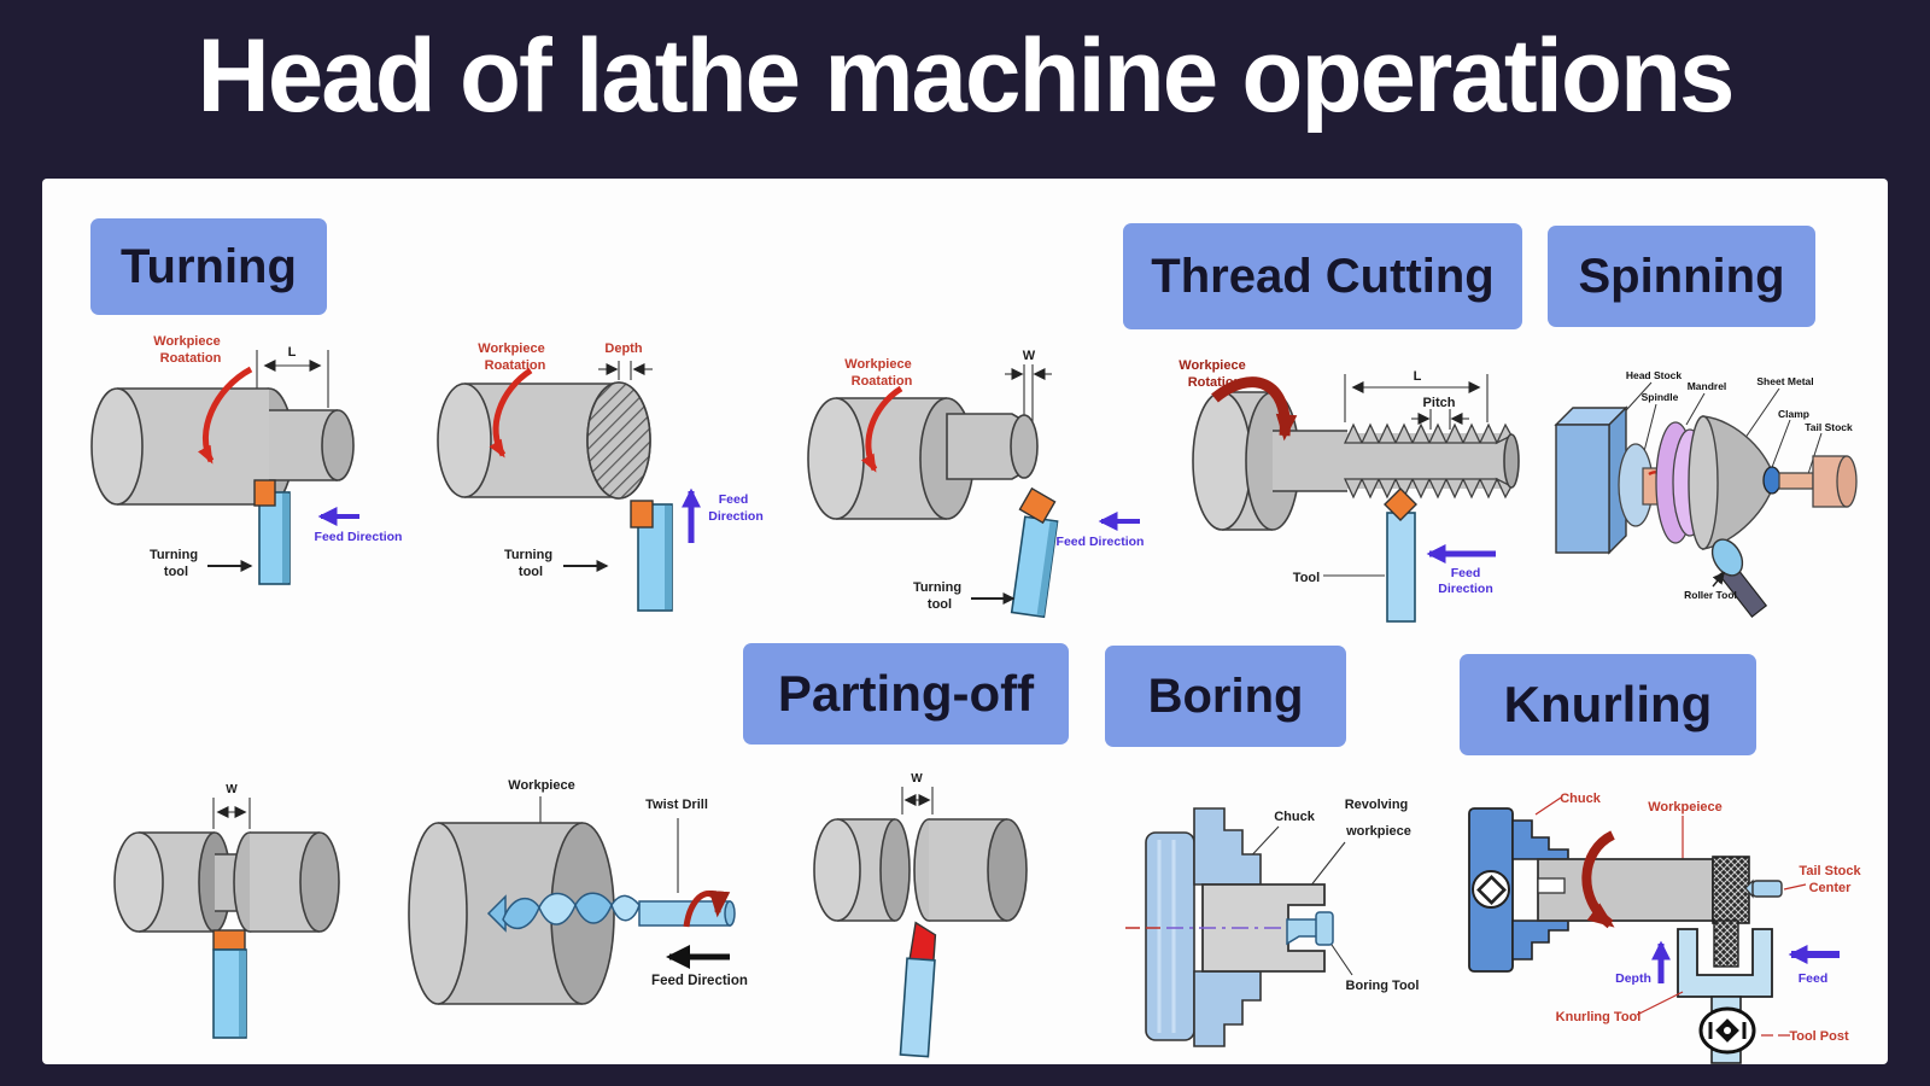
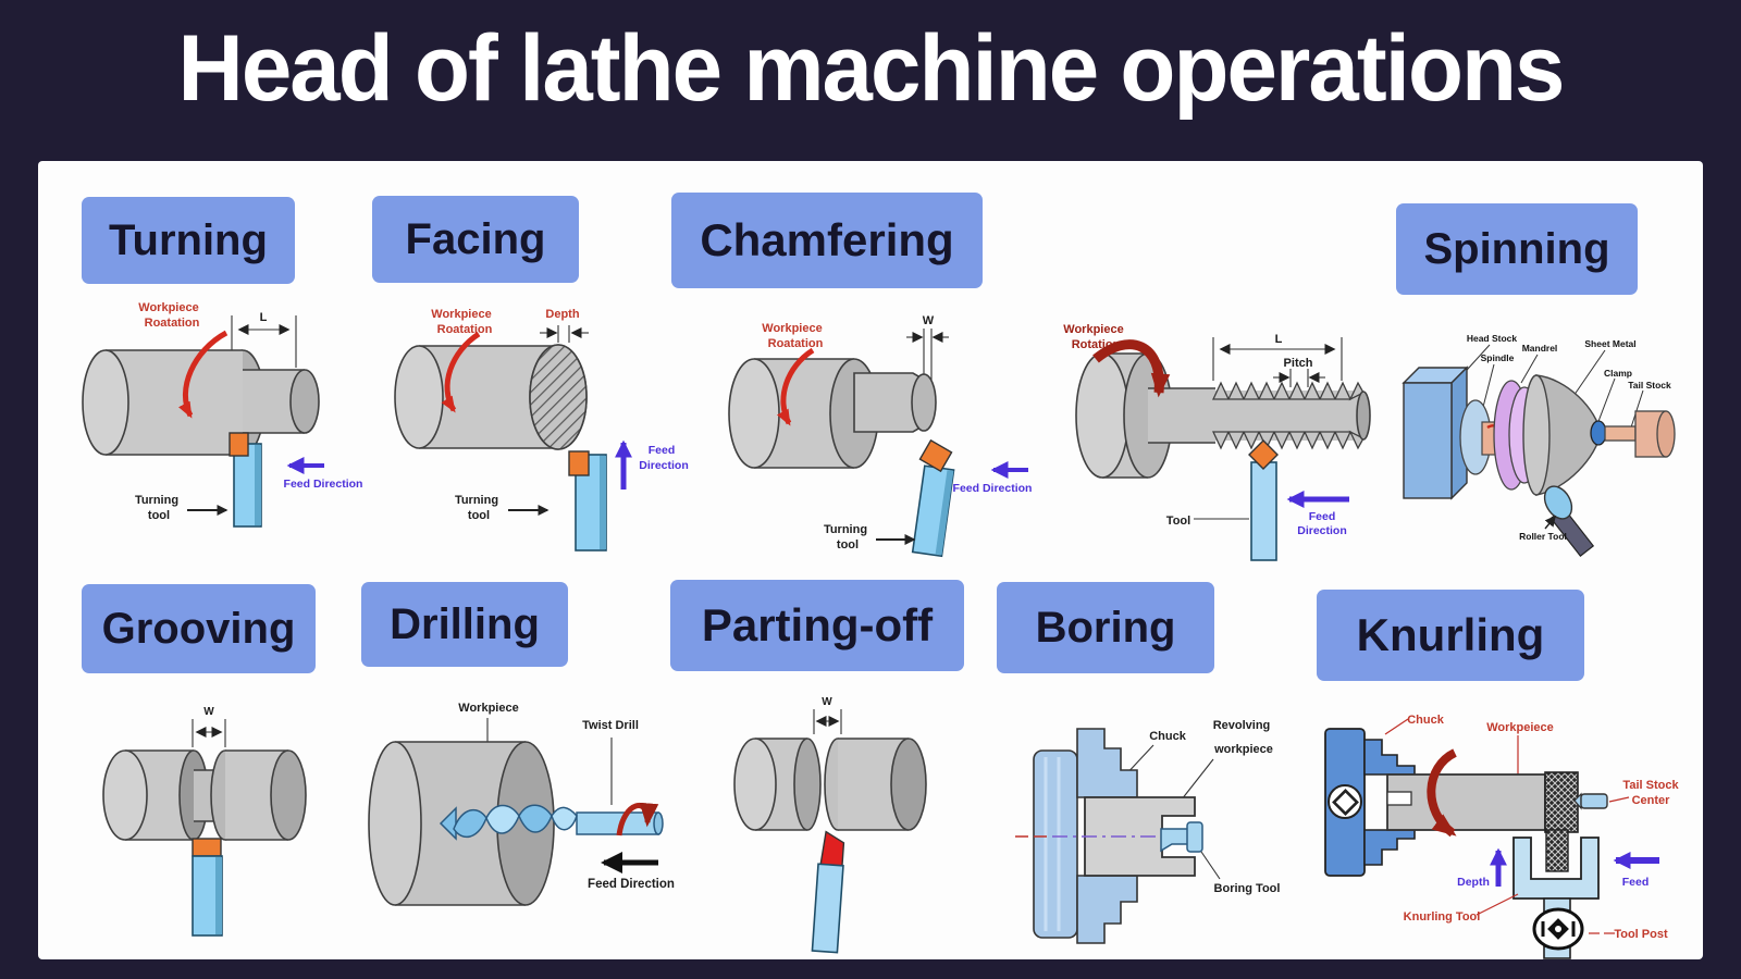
  Head of lathe machine operations
  Turning
  L
  Workpiece
  Roatation
  Feed Direction
  Turning
  tool
+ Facing
  Workpiece
  Roatation
  Depth
  Feed
  Direction
  Turning
  tool
+ Chamfering
  Workpiece
  Roatation
  W
  Feed Direction
  Turning
  tool
- Thread Cutting
  Workpiece
  Rotati
  L
  Pitch
  Tool
  Feed
  Direction
  Spinning
  Head Stock
  Spindle
  Mandrel
  Sheet Metal
  Clamp
  Tail Stock
  Roller Tool
+ Grooving
  W
+ Drilling
  Workpiece
  Twist Drill
  Feed Direction
  Parting-off
  W
  Boring
  Chuck
  Revolving
  workpiece
  Boring Tool
  Knurling
  Chuck
  Workpeiece
  Tail Stock
  Center
  Depth
  Feed
  Knurling Tool
  Tool Post
